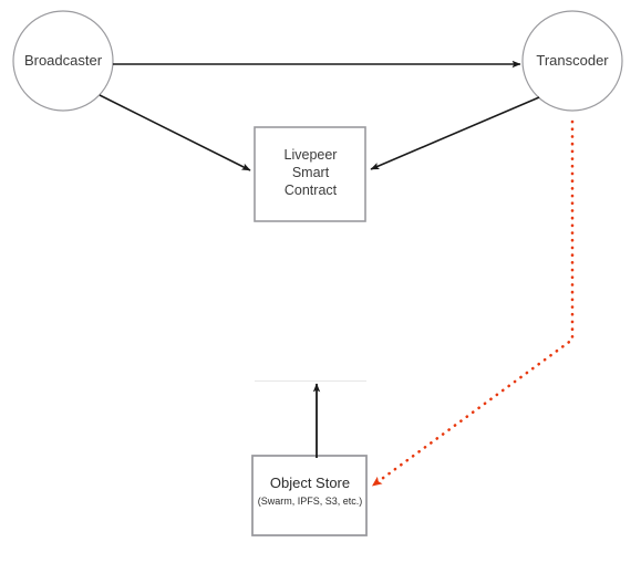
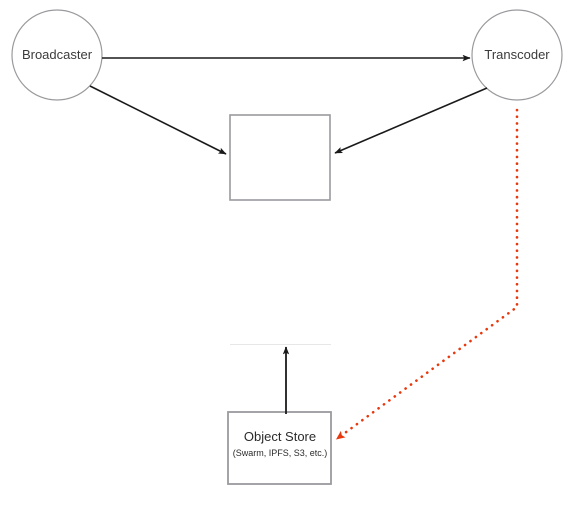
  Broadcaster
  Transcoder
- Livepeer
- Smart
- Contract
  Object Store
  (Swarm, IPFS, S3, etc.)
